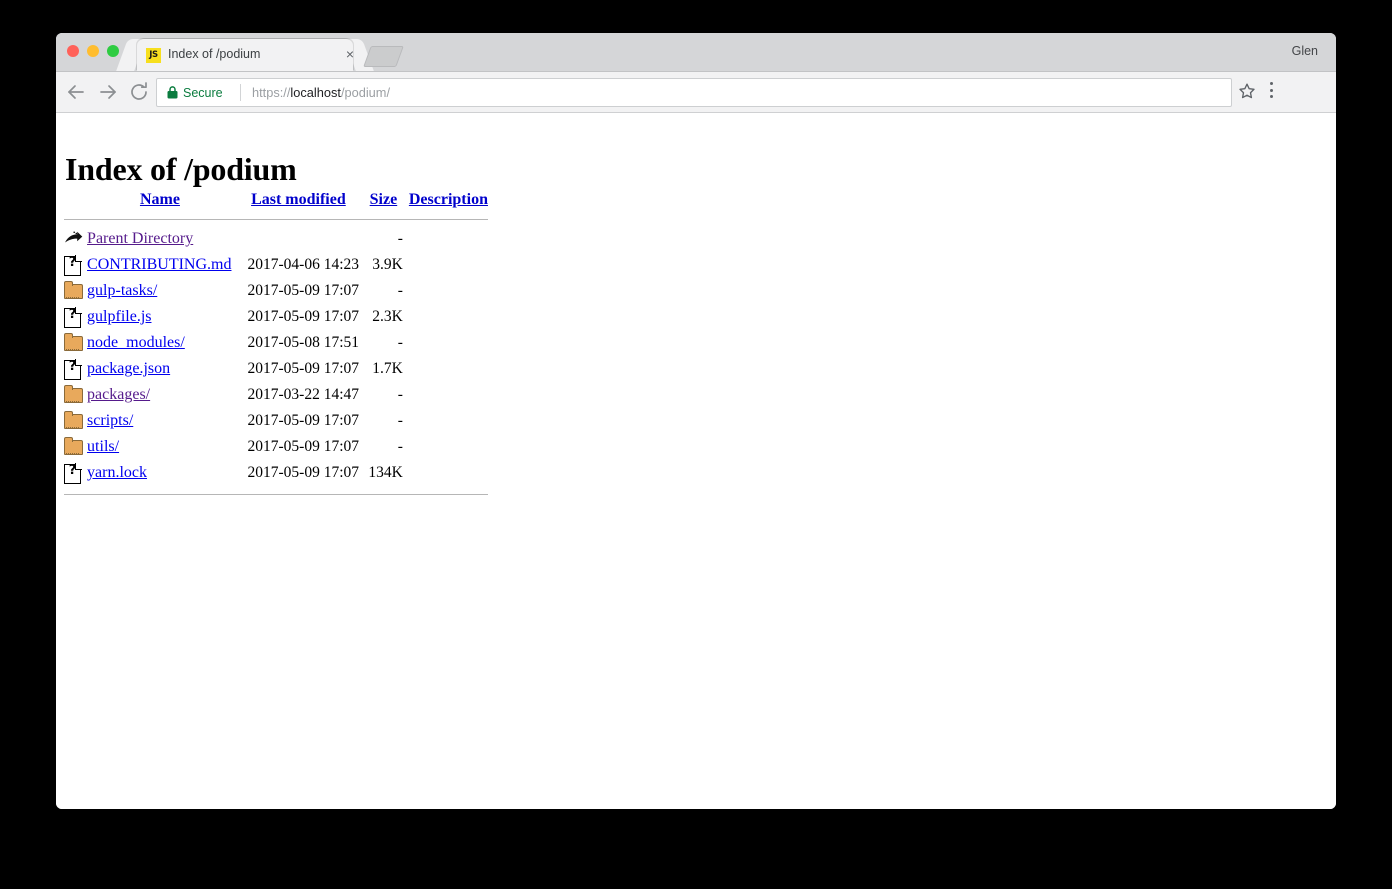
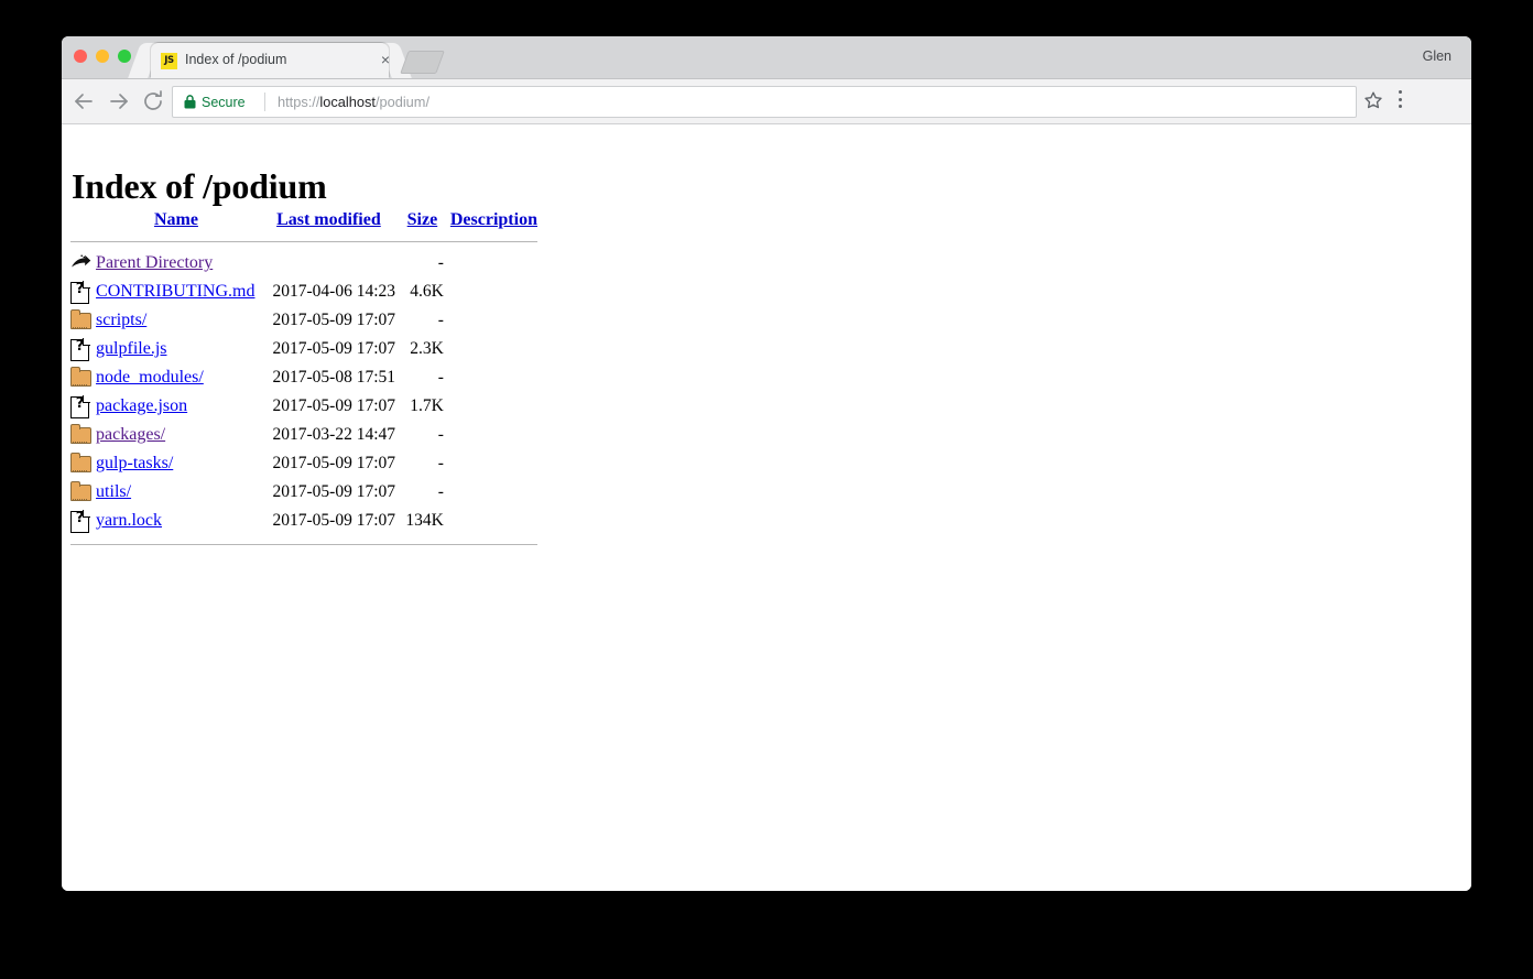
  JS
  Index of /podium
  ×
  Glen
  Secure
  https://localhost/podium/
  Index of /podium
  	Name	Last modified	Size	Description
  	Parent Directory		-
- 	CONTRIBUTING.md	2017-04-06 14:23	3.9K
+ 	CONTRIBUTING.md	2017-04-06 14:23	4.6K
- 	gulp-tasks/	2017-05-09 17:07	-
+ 	scripts/	2017-05-09 17:07	-
  	gulpfile.js	2017-05-09 17:07	2.3K
  	node_modules/	2017-05-08 17:51	-
  	package.json	2017-05-09 17:07	1.7K
  	packages/	2017-03-22 14:47	-
- 	scripts/	2017-05-09 17:07	-
+ 	gulp-tasks/	2017-05-09 17:07	-
  	utils/	2017-05-09 17:07	-
  	yarn.lock	2017-05-09 17:07	134K
